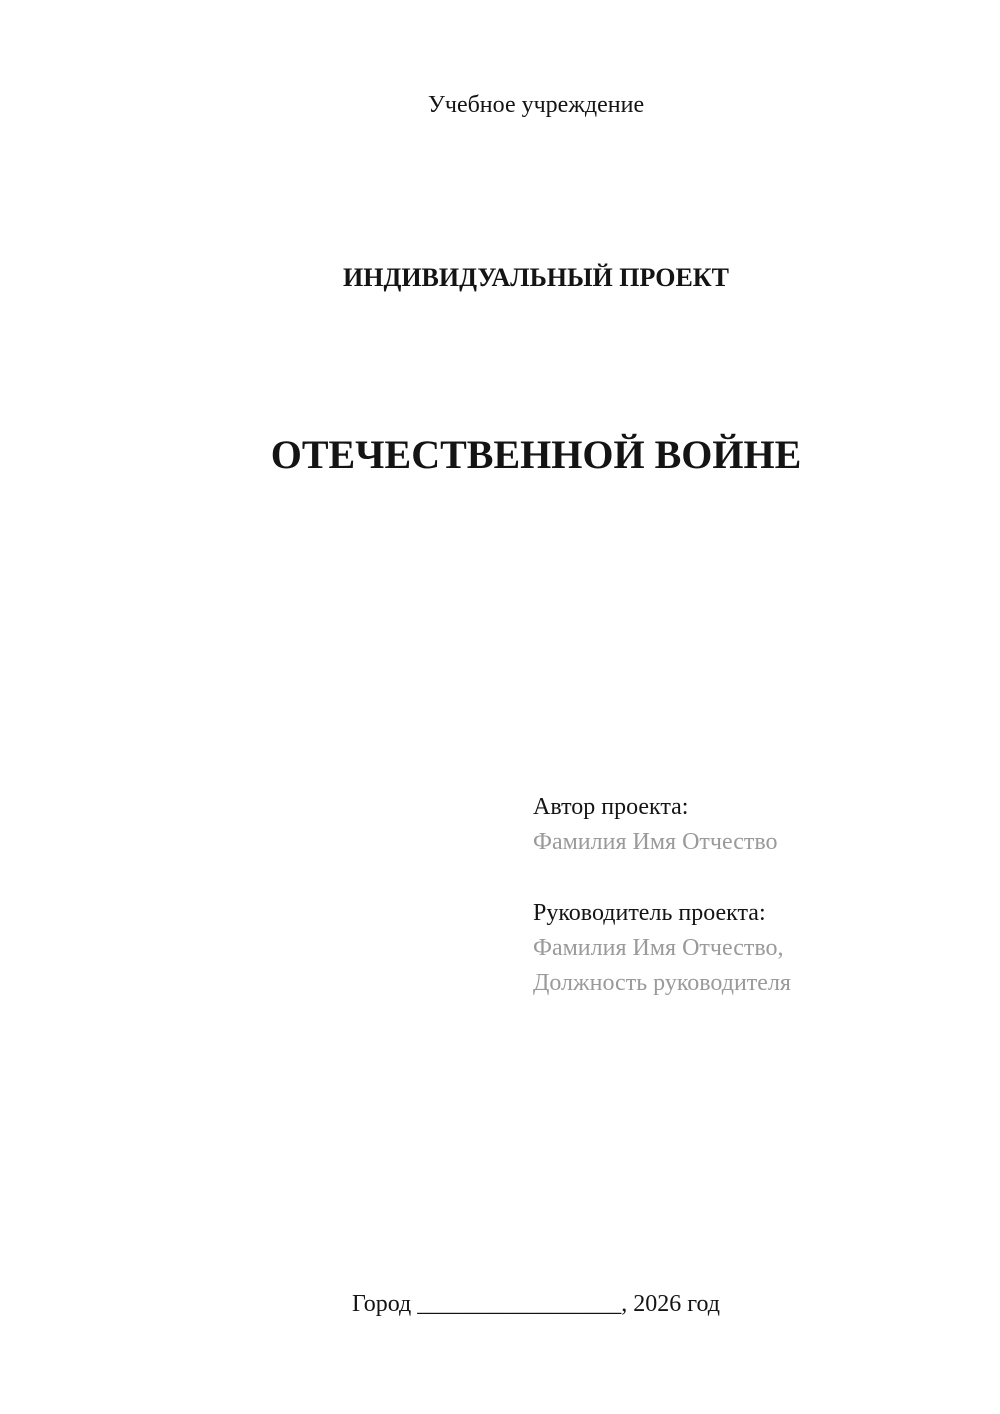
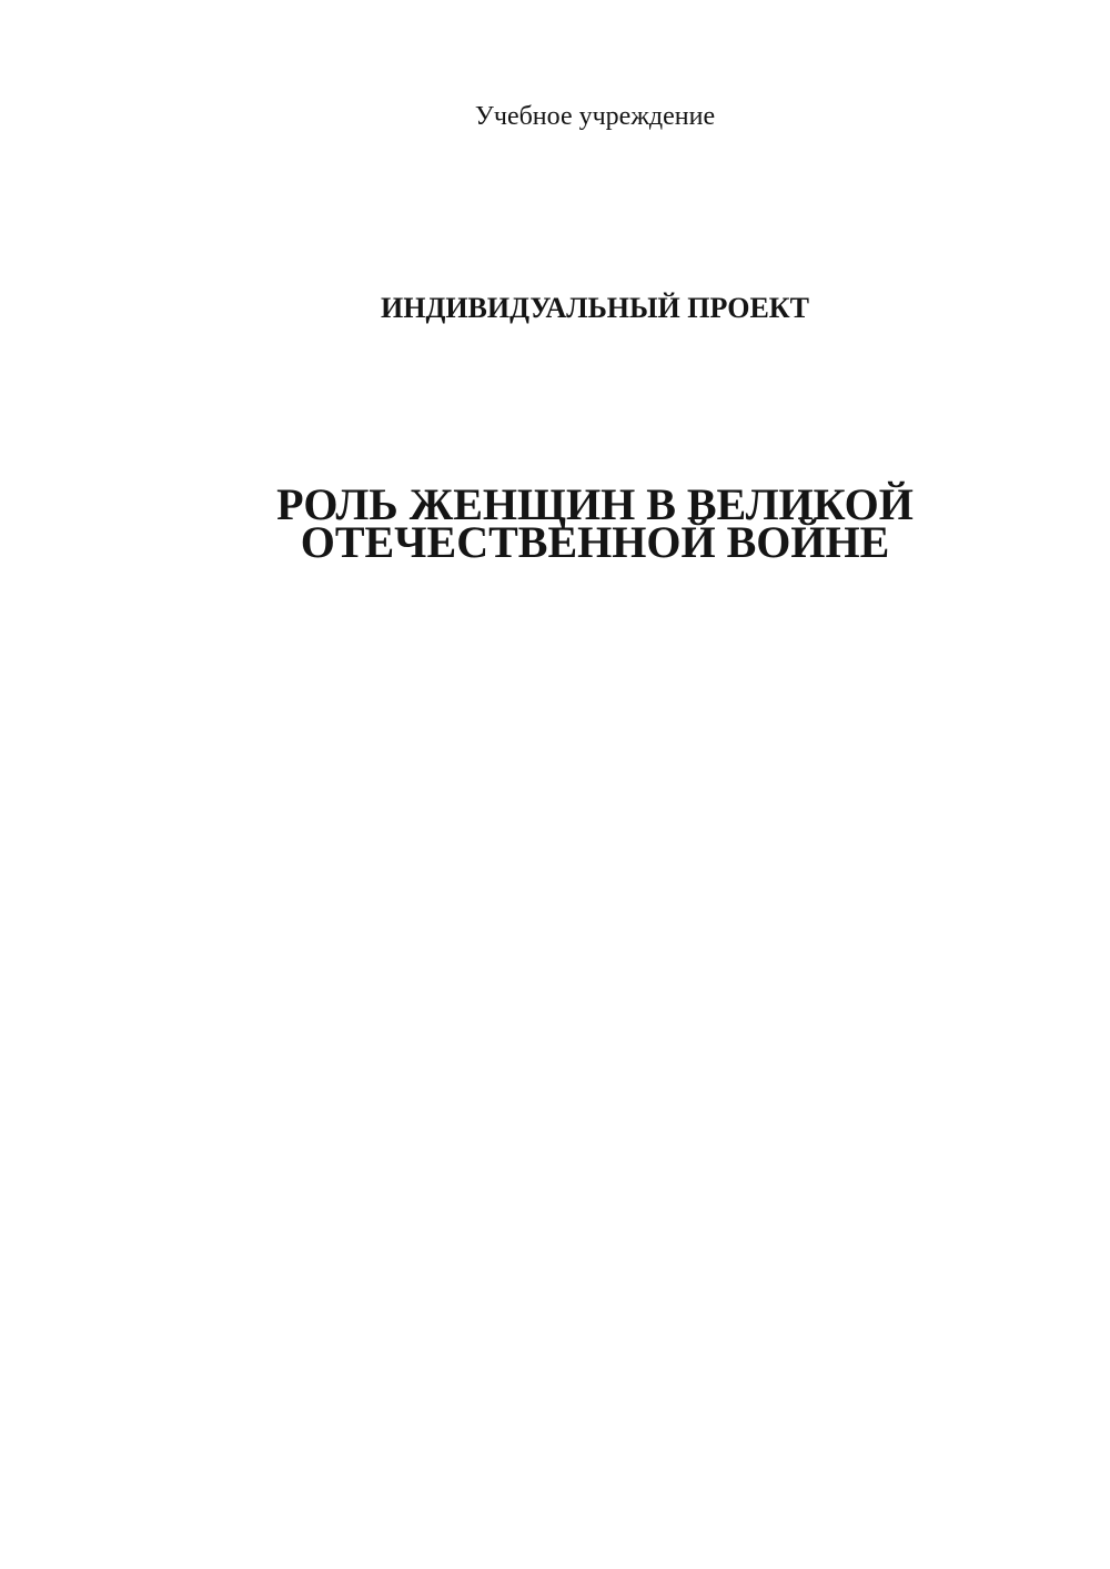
  Учебное учреждение
  ИНДИВИДУАЛЬНЫЙ ПРОЕКТ
+ РОЛЬ ЖЕНЩИН В ВЕЛИКОЙ
  ОТЕЧЕСТВЕННОЙ ВОЙНЕ
- Автор проекта:
- Фамилия Имя Отчество
- Руководитель проекта:
- Фамилия Имя Отчество,
- Должность руководителя
- Город _________________, 2026 год
